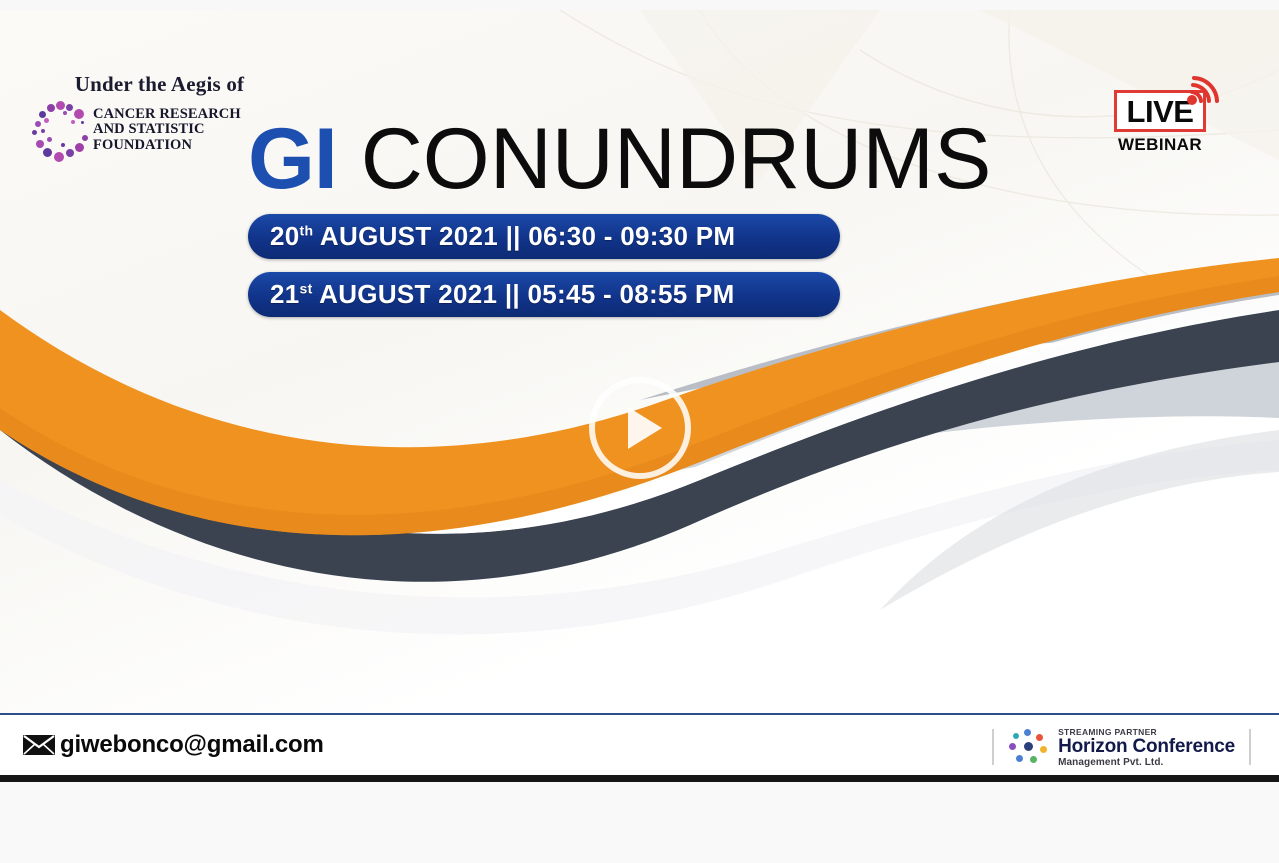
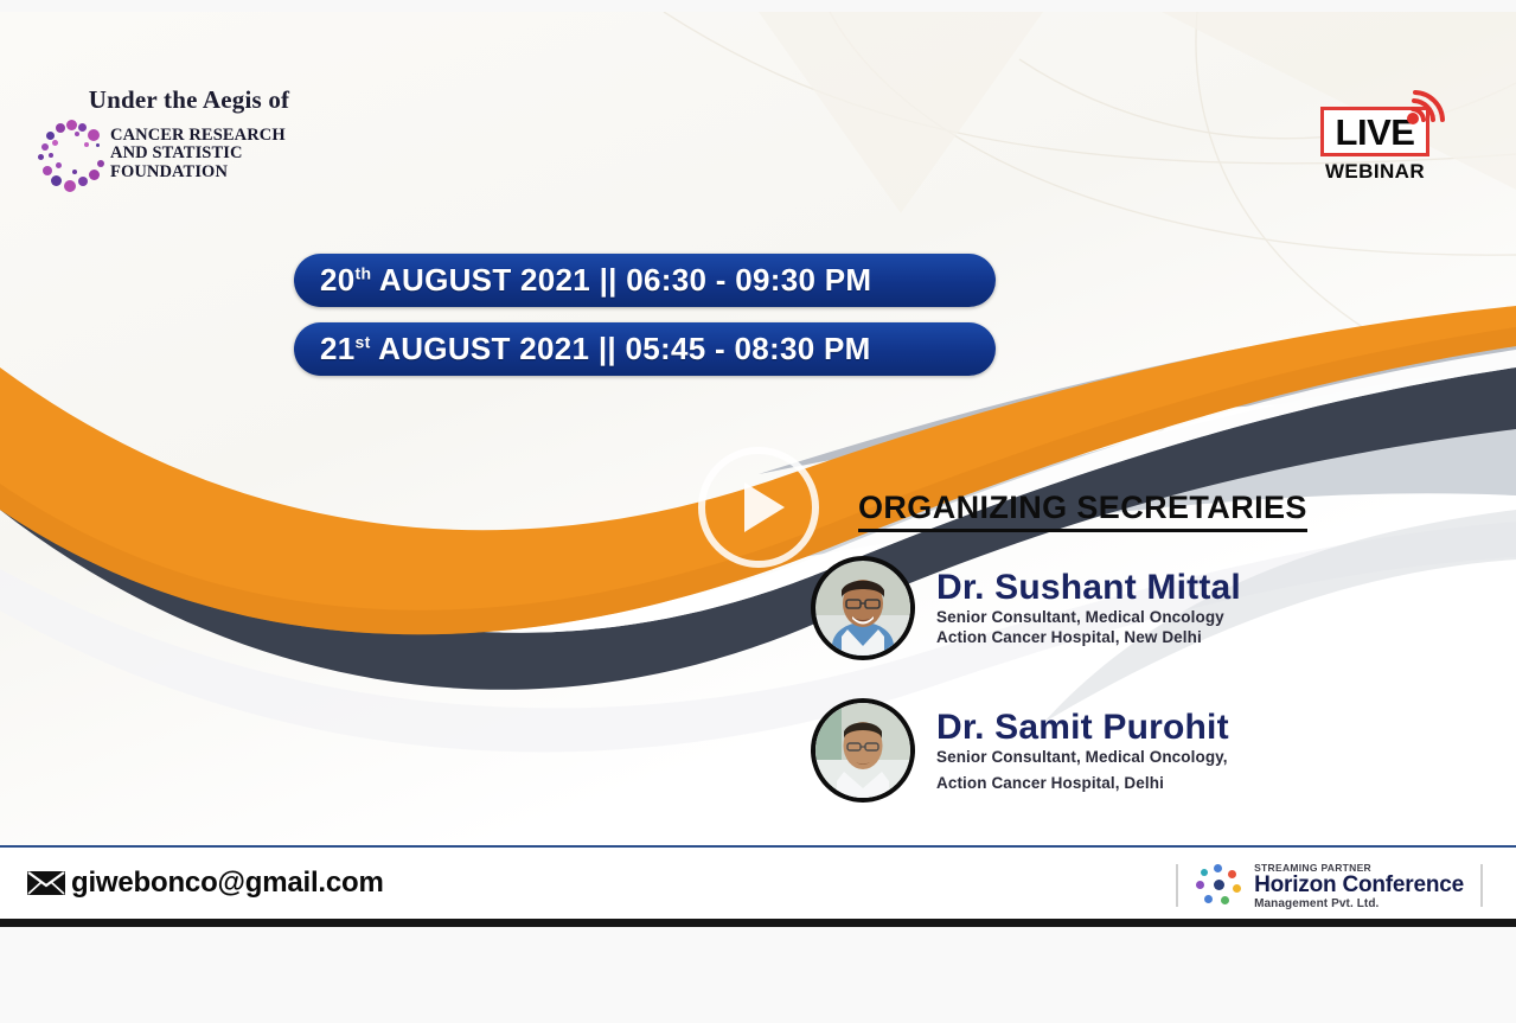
  Under the Aegis of
  CANCER RESEARCH
  AND STATISTIC
  FOUNDATION
- GI CONUNDRUMS
  20th AUGUST 2021 || 06:30 - 09:30 PM
- 21st AUGUST 2021 || 05:45 - 08:55 PM
+ 21st AUGUST 2021 || 05:45 - 08:30 PM
  LIVE
  WEBINAR
+ ORGANIZING SECRETARIES
+ Dr. Sushant Mittal
+ Senior Consultant, Medical Oncology
+ Action Cancer Hospital, New Delhi
+ Dr. Samit Purohit
+ Senior Consultant, Medical Oncology,
+ Action Cancer Hospital, Delhi
  giwebonco@gmail.com
  STREAMING PARTNER
  Horizon Conference
  Management Pvt. Ltd.
